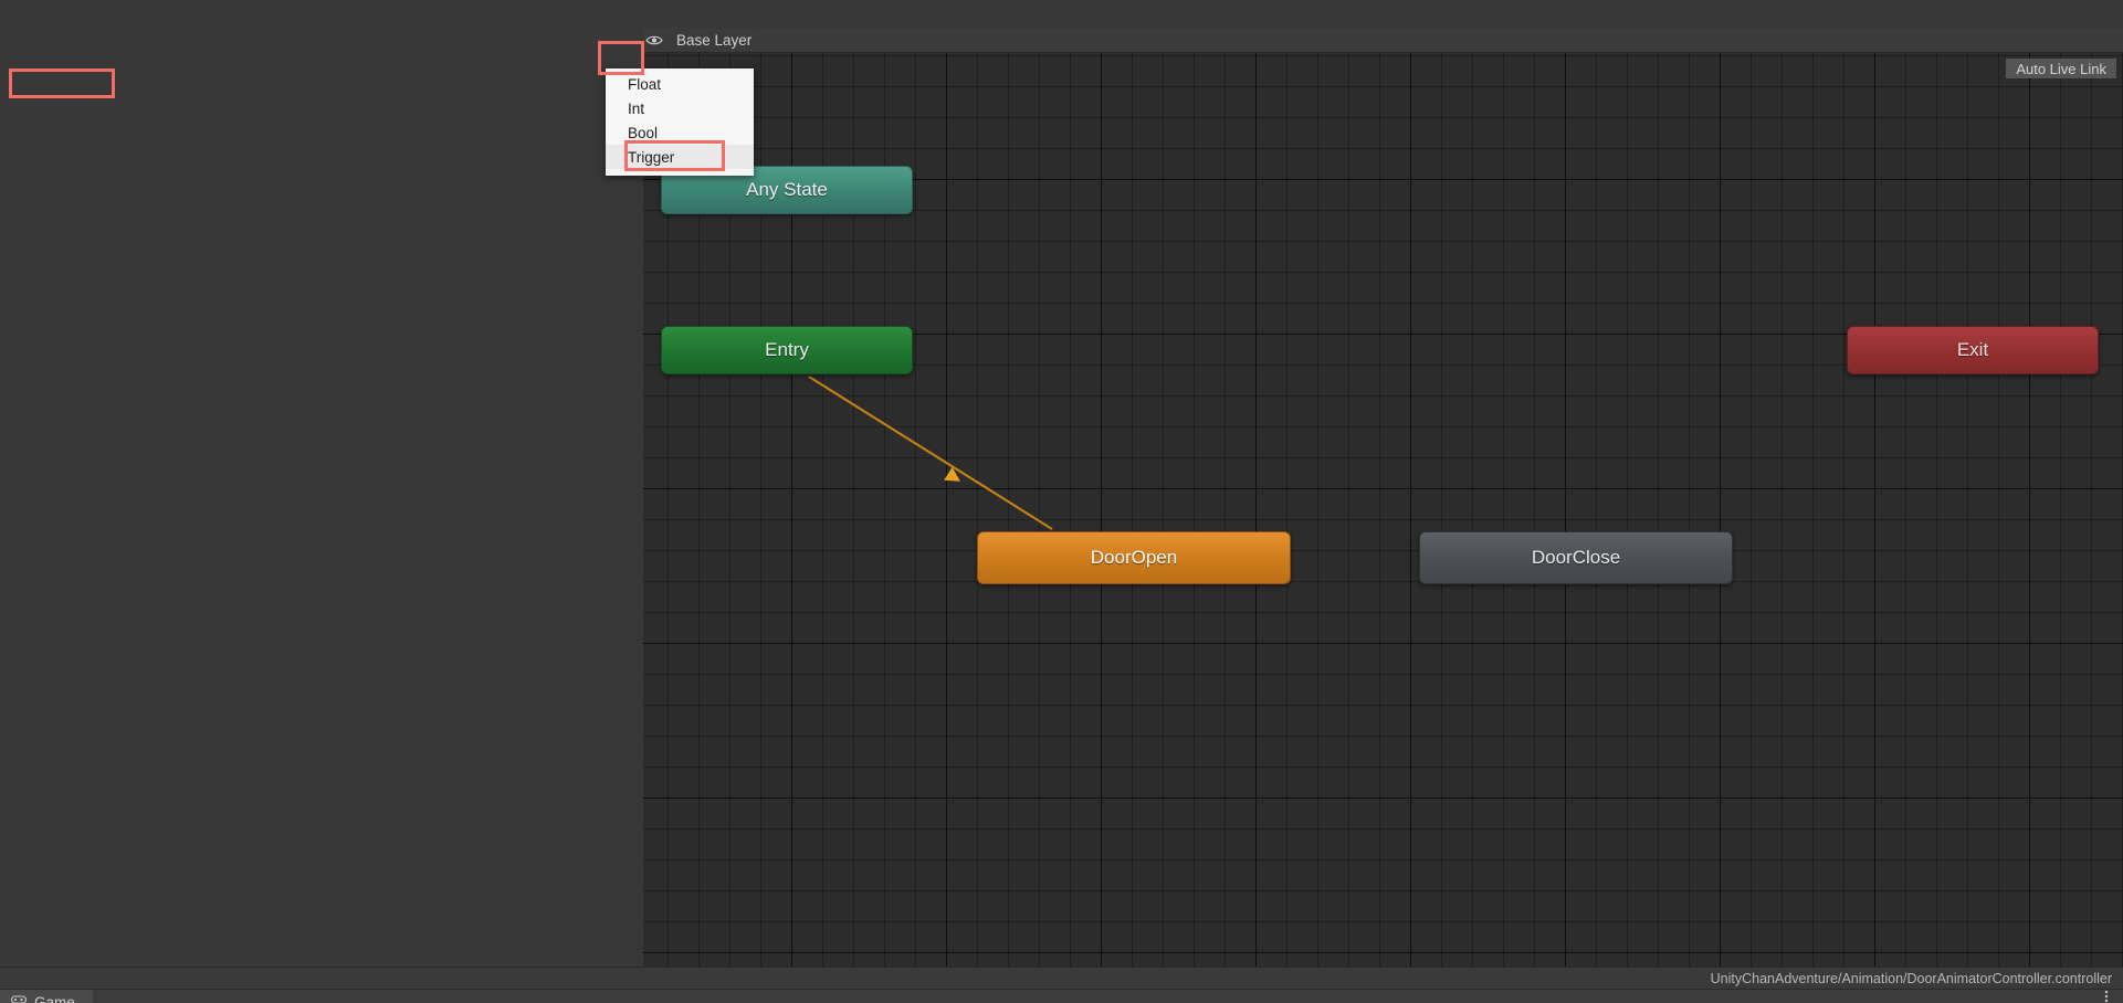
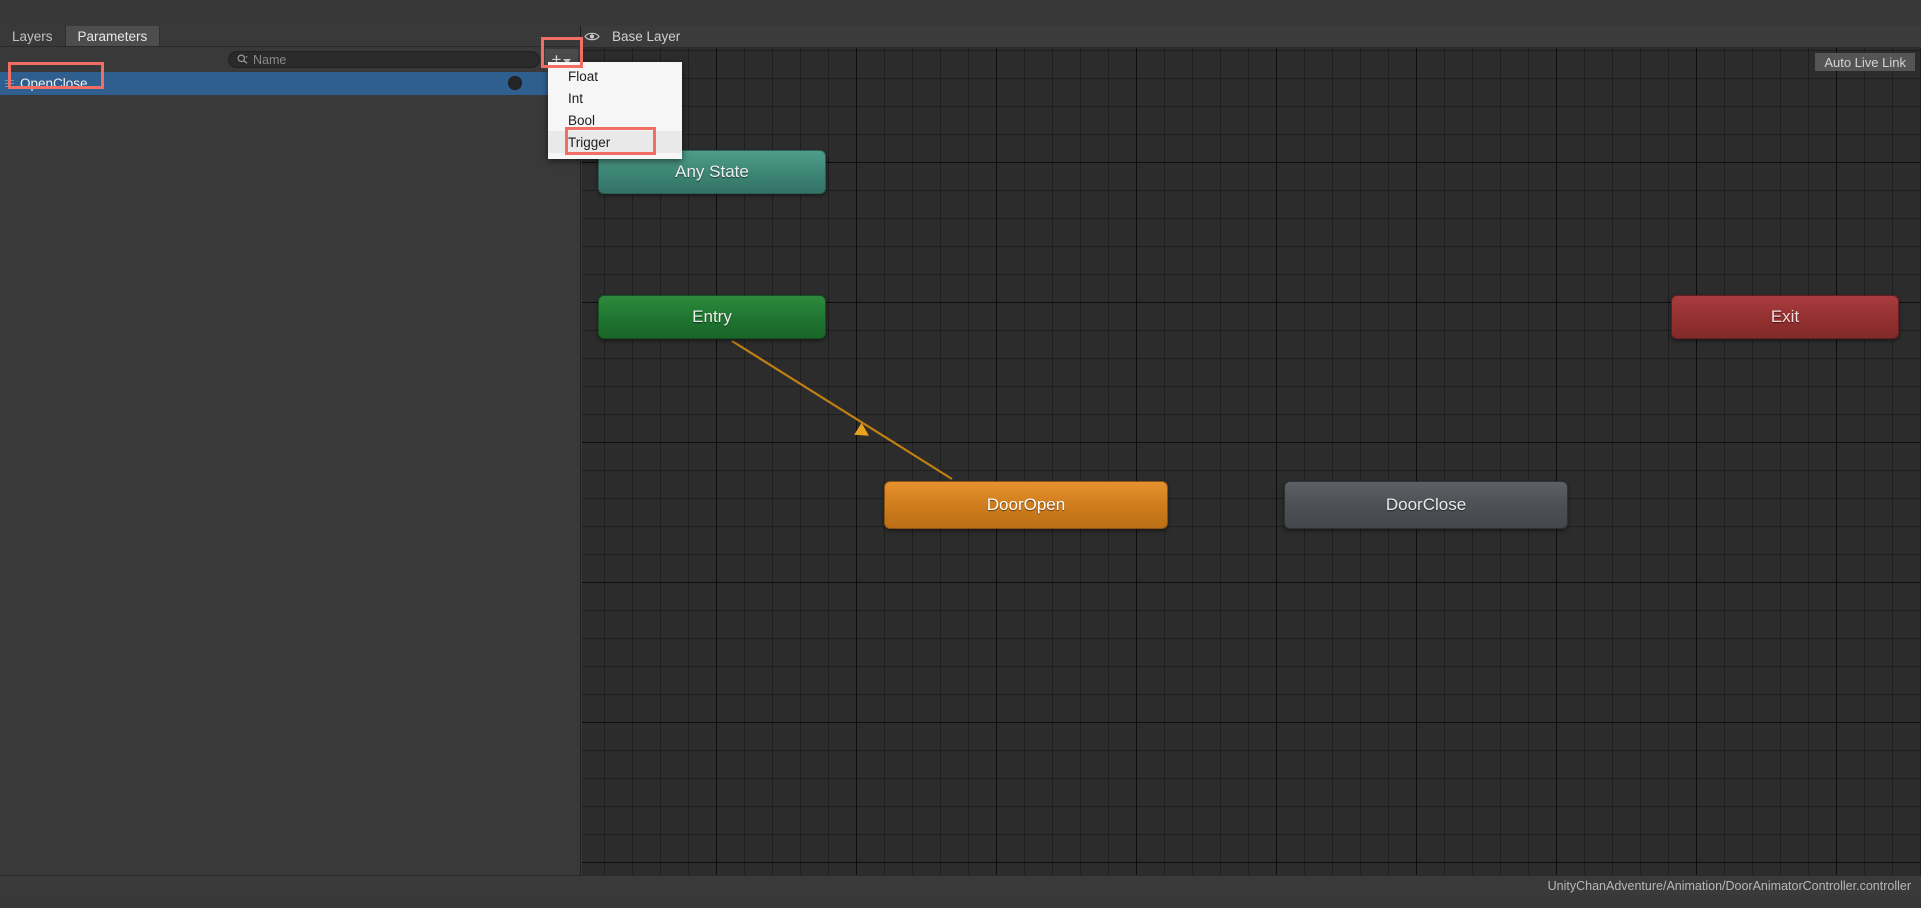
+ Layers
+ Parameters
+ Name
+ +
+ OpenClose
  Float
  Int
  Bool
  Trigger
  Any State
  Entry
  Exit
  DoorOpen
  DoorClose
  Base Layer
  Auto Live Link
  UnityChanAdventure/Animation/DoorAnimatorController.controller
- Game
